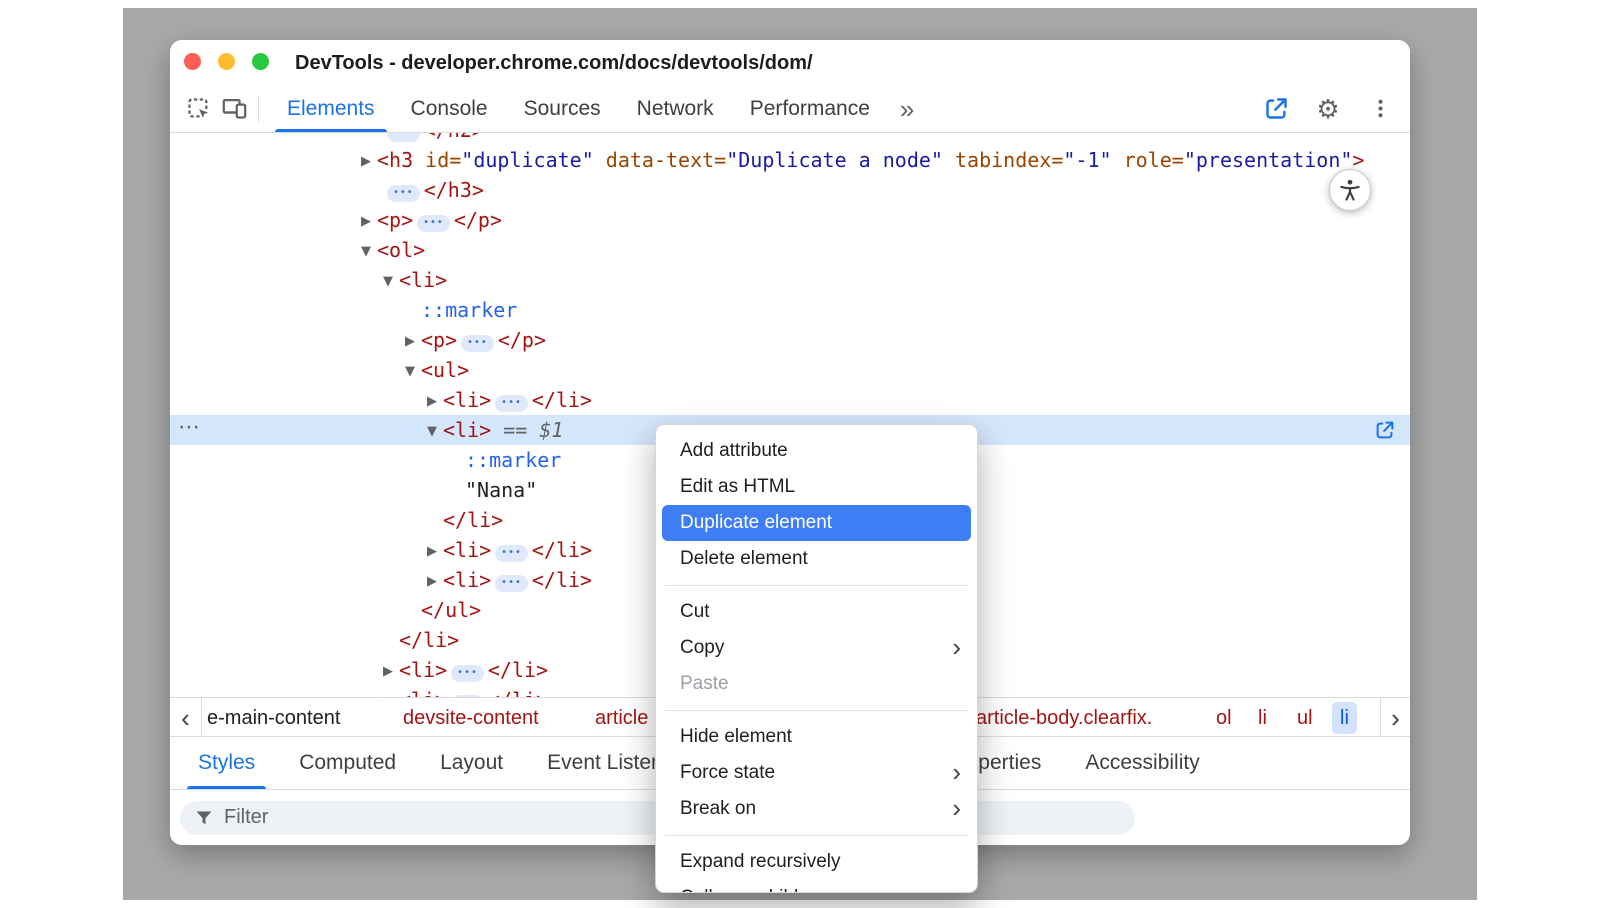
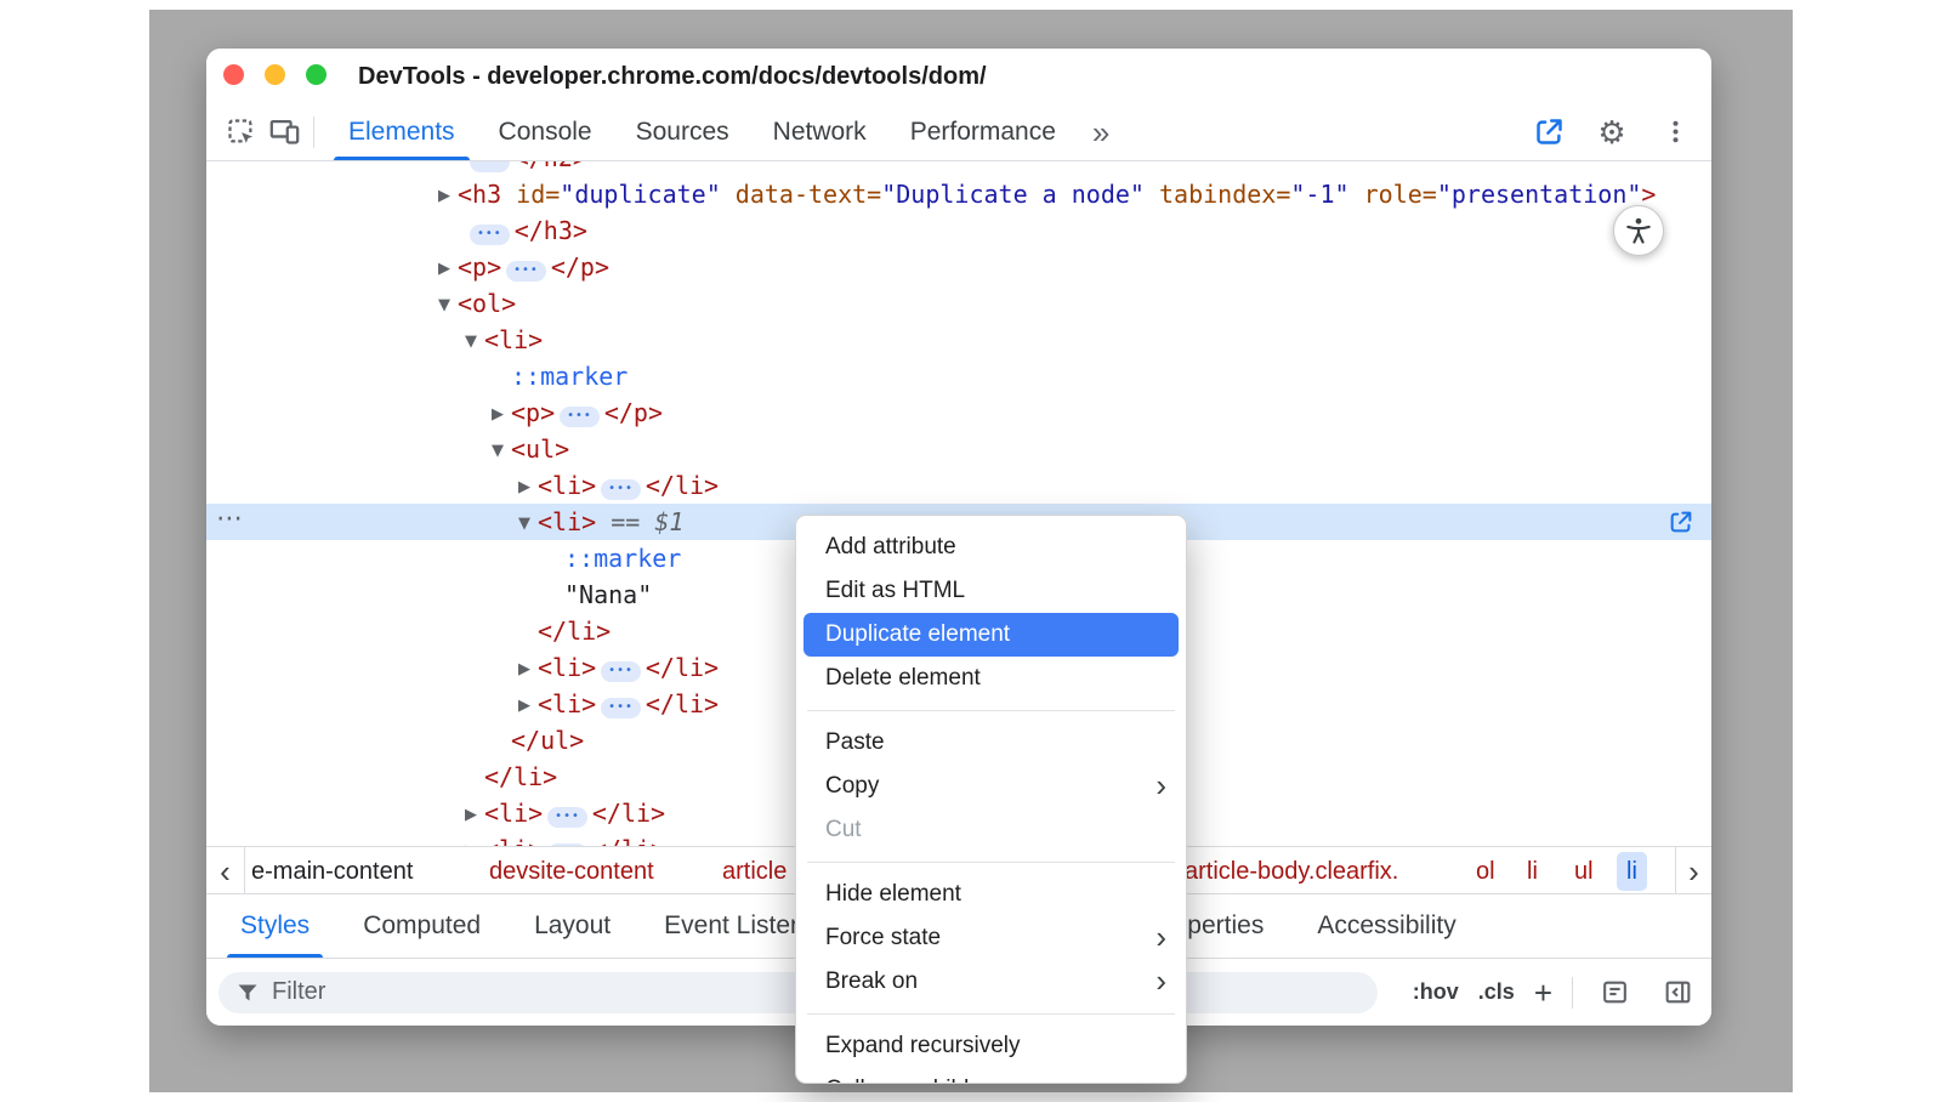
  DevTools - developer.chrome.com/docs/devtools/dom/
  Elements
  Console
  Sources
  Network
  Performance
  »
  ⚙
  ▶ <h3 id="duplicate" data-text="Duplicate a node" tabindex="-1" role="presentation">
  ••• </h3>
  ▶ <p> ••• </p>
  ▼ <ol>
  ▼ <li>
  ::marker
  ▶ <p> ••• </p>
  ▼ <ul>
  ▶ <li> ••• </li>
  ⋯
  ▼ <li> == $1
  ::marker
  "Nana"
  </li>
  ▶ <li> ••• </li>
  ▶ <li> ••• </li>
  </ul>
  </li>
  ▶ <li> ••• </li>
  e-main-content
  devsite-content
  article
  article-body.clearfix.
  ol
  li
  ul
  li
  ‹
  ›
  Styles
  Computed
  Layout
  Event Liste
  perties
  Accessibility
  Filter
+ :hov
+ .cls
+ +
  Add attribute
  Edit as HTML
  Duplicate element
  Delete element
- Cut
+ Paste
  Copy
  ›
- Paste
+ Cut
  Hide element
  Force state
  ›
  Break on
  ›
  Expand recursively
